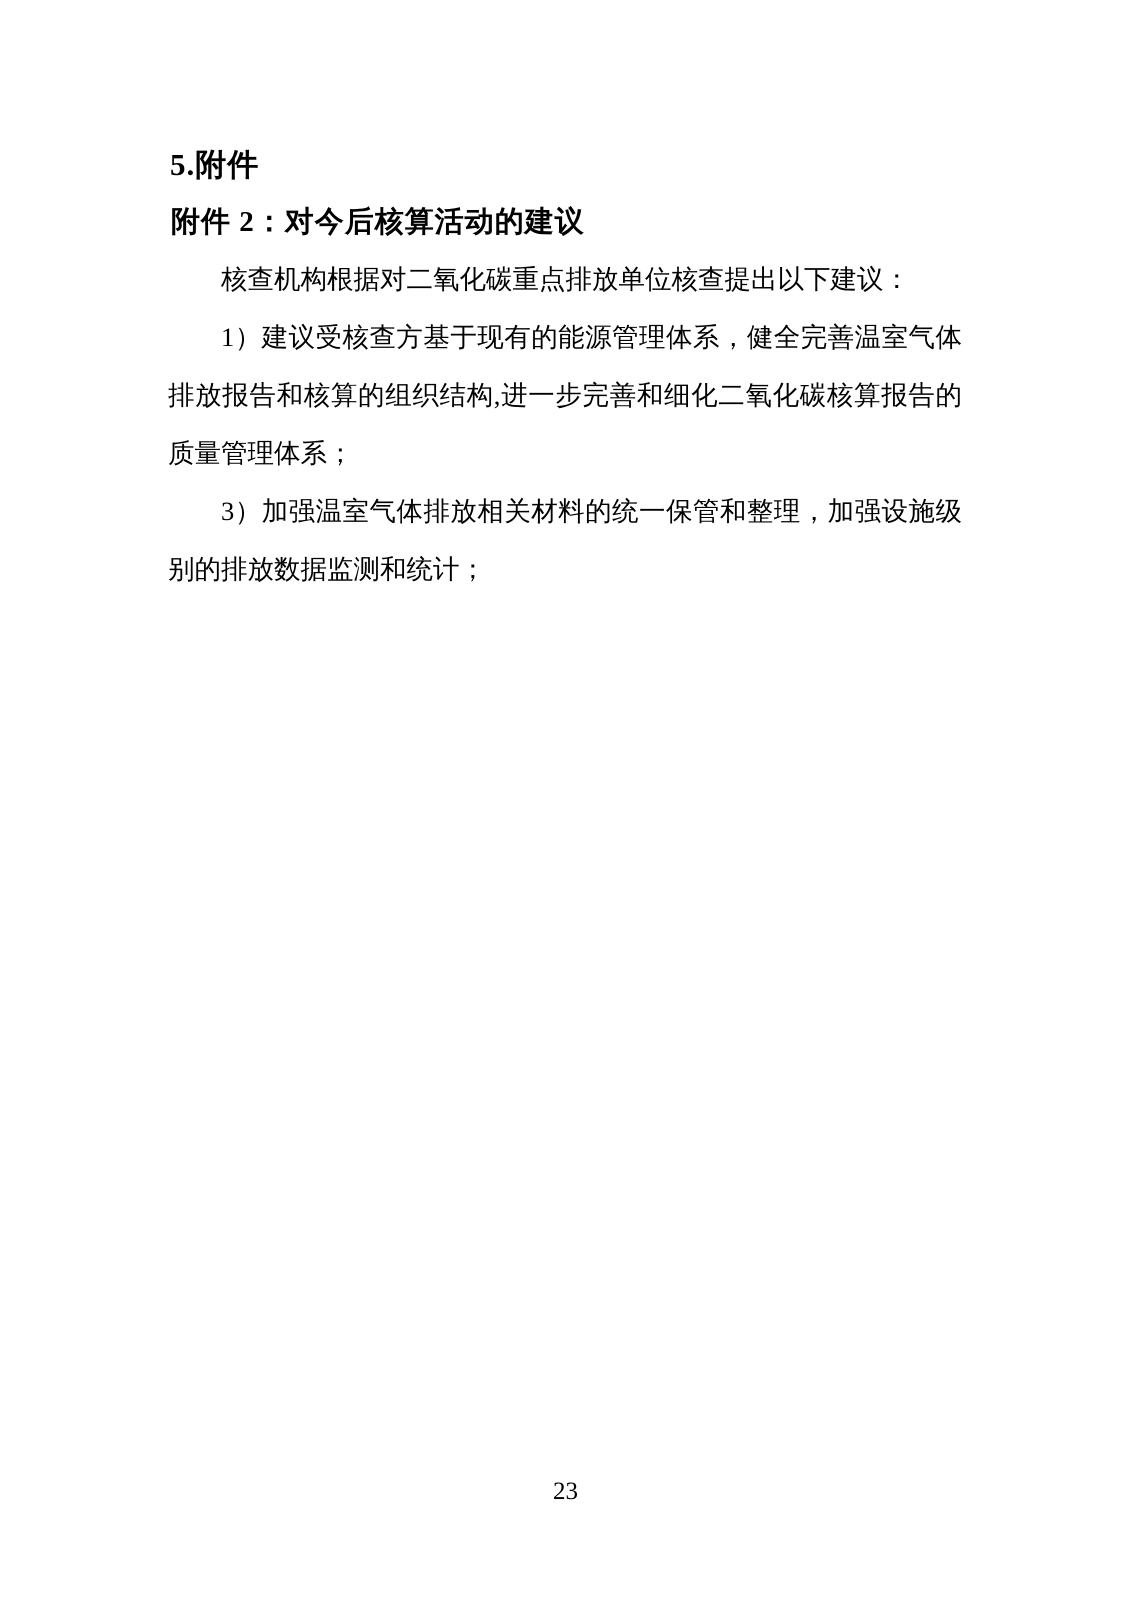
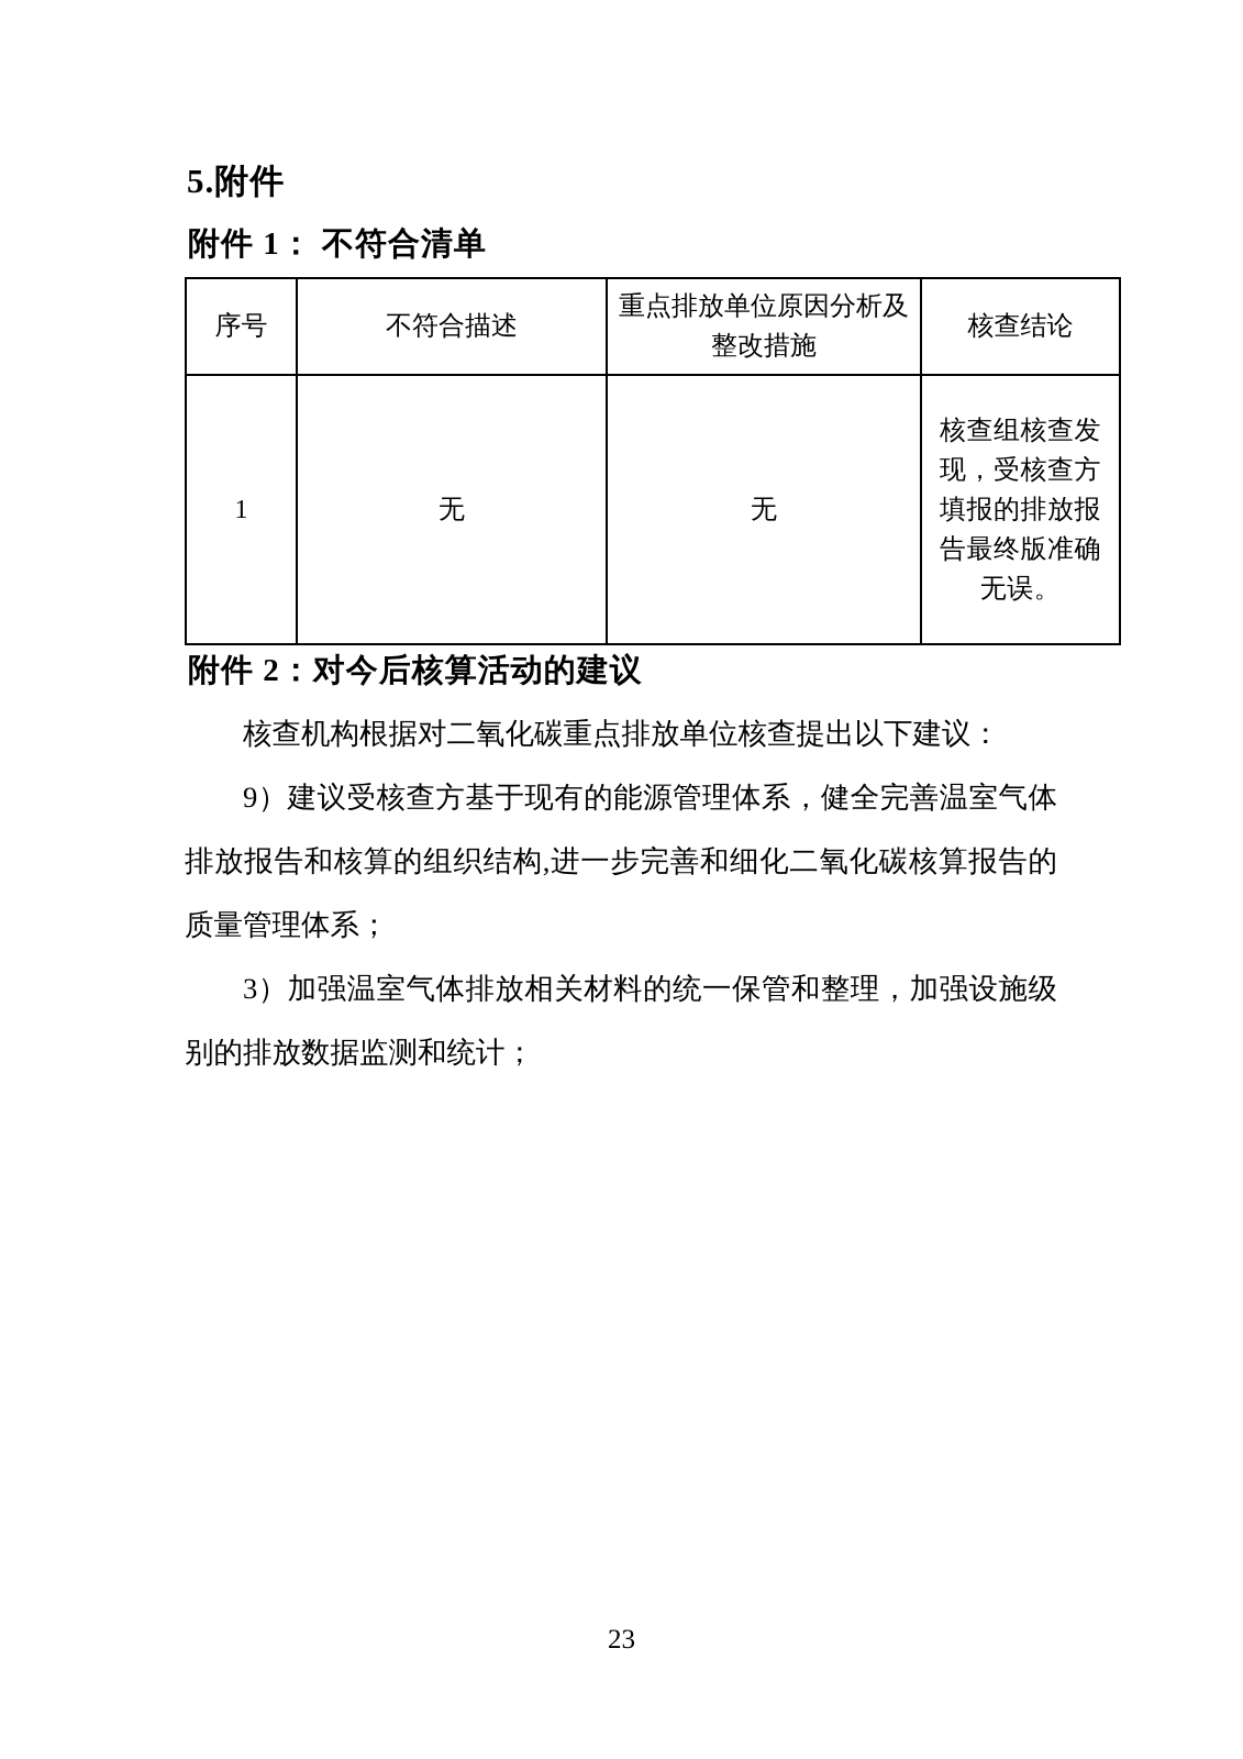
  5.附件
+ 附件 1： 不符合清单
+ 序号	不符合描述	重点排放单位原因分析及整改措施	核查结论
+ 1	无	无	核查组核查发现，受核查方填报的排放报告最终版准确无误。
  附件 2：对今后核算活动的建议
  核查机构根据对二氧化碳重点排放单位核查提出以下建议：
- 1）建议受核查方基于现有的能源管理体系，健全完善温室气体排放报告和核算的组织结构,进一步完善和细化二氧化碳核算报告的质量管理体系；
+ 9）建议受核查方基于现有的能源管理体系，健全完善温室气体排放报告和核算的组织结构,进一步完善和细化二氧化碳核算报告的质量管理体系；
  3）加强温室气体排放相关材料的统一保管和整理，加强设施级别的排放数据监测和统计；
  23
